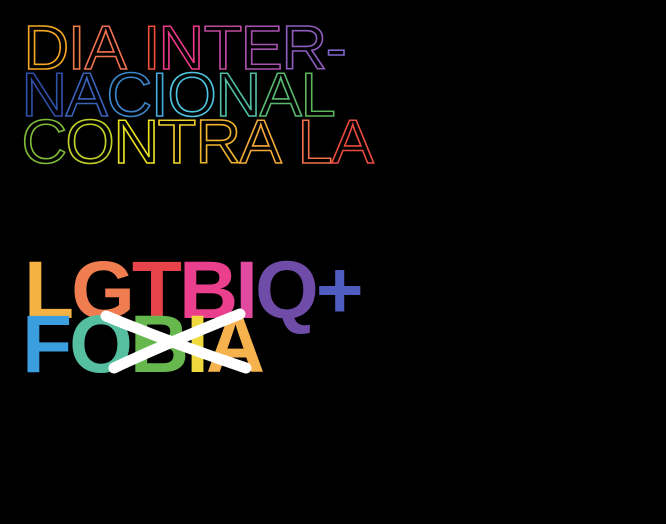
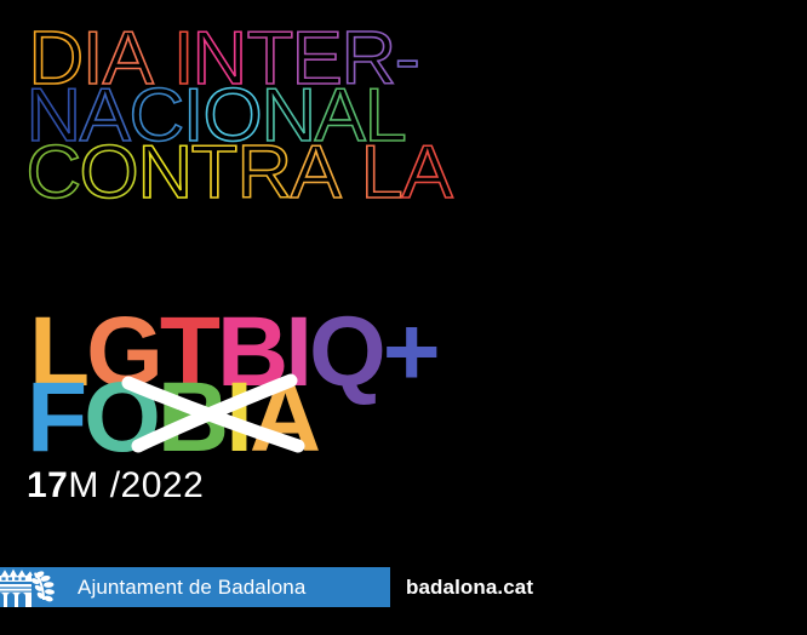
  DIA INTER-
  NACIONAL
  CONTRA LA
  LGTBIQ+
  FO IA
+ 17M /2022
+ Ajuntament de Badalona
+ badalona.cat
